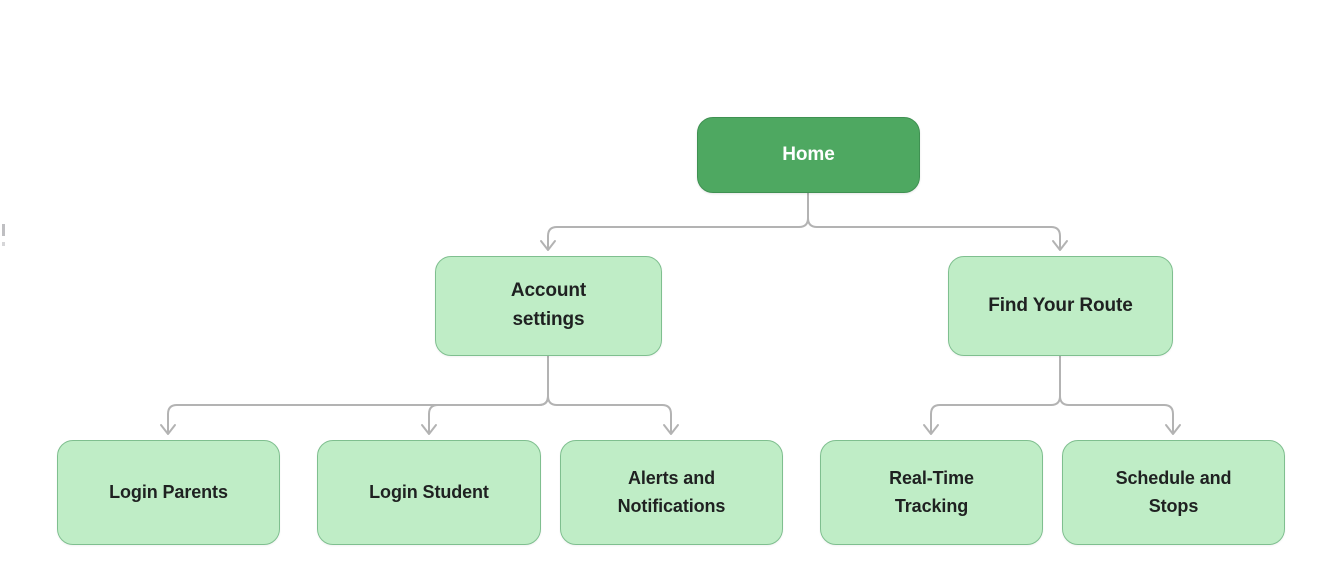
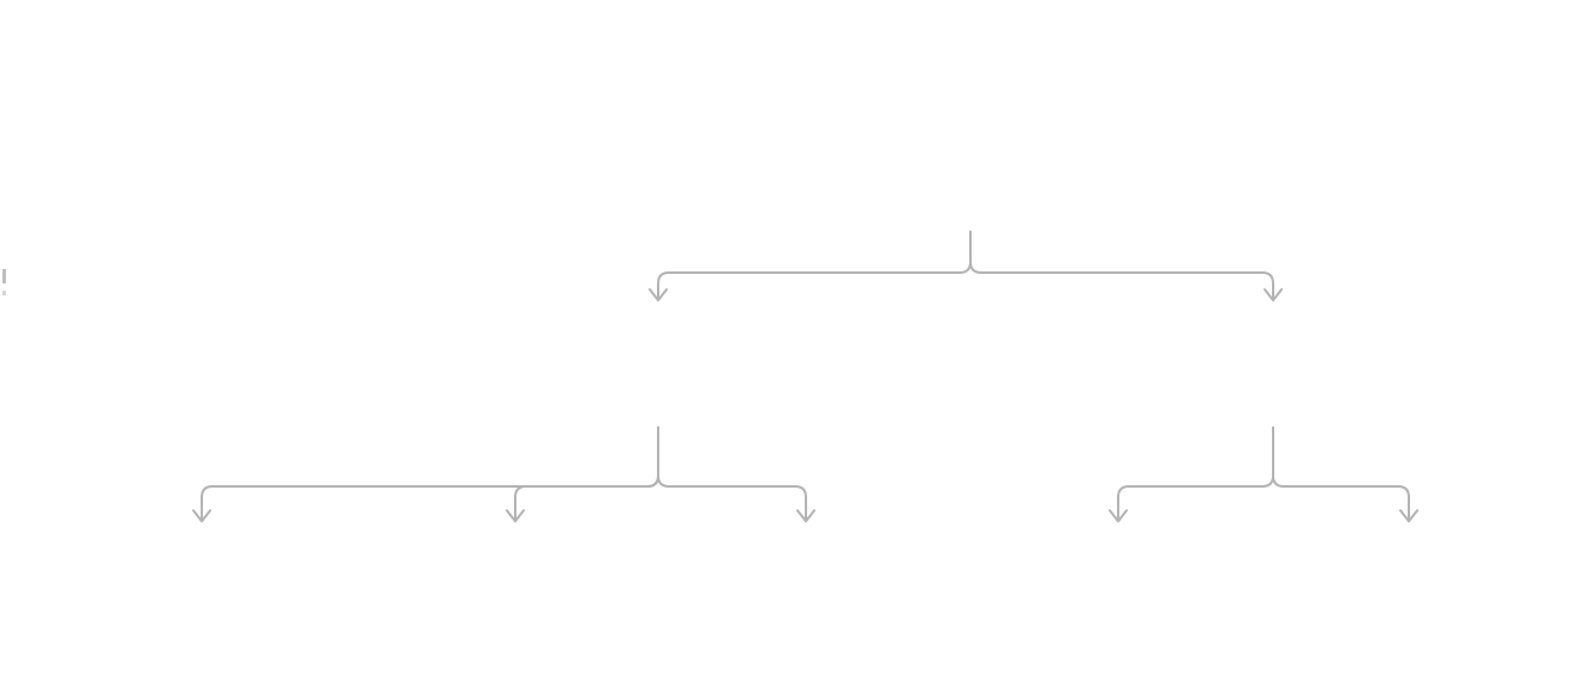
- Home
- Account
- settings
- Find Your Route
- Login Parents
- Login Student
- Alerts and
- Notifications
- Real-Time
- Tracking
- Schedule and
- Stops
